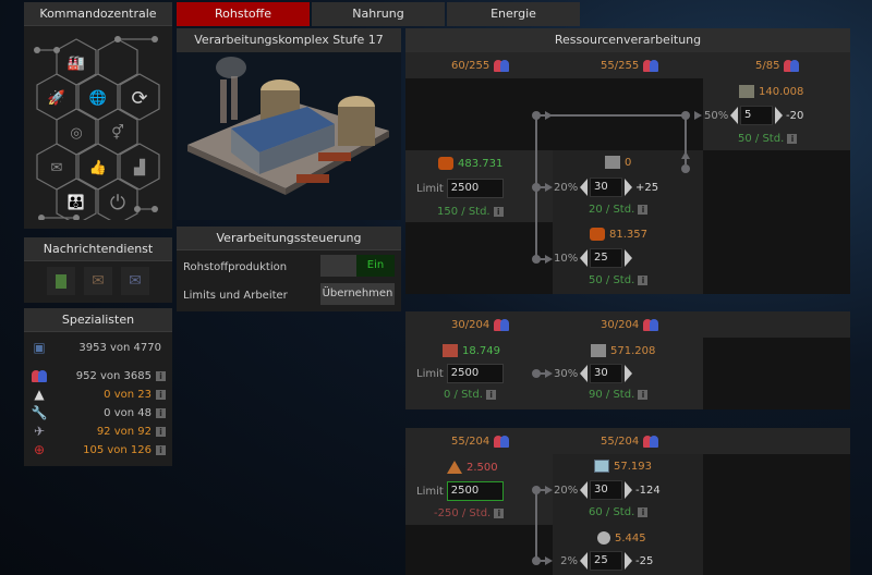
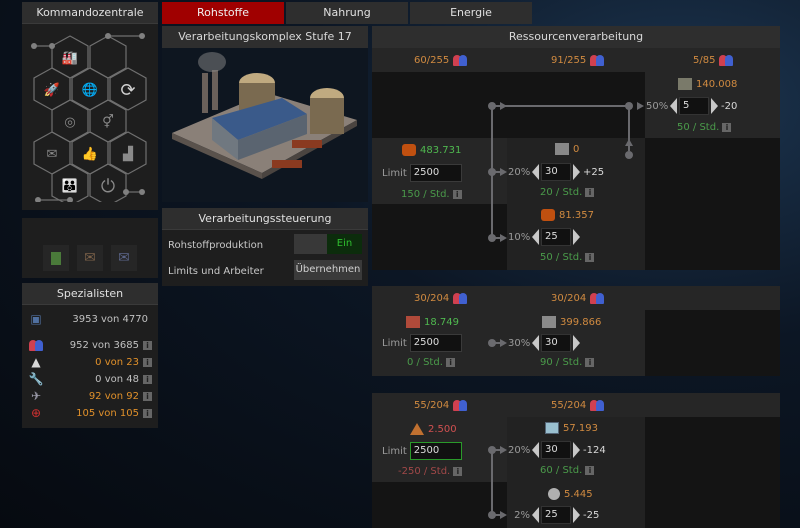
  Kommandozentrale
  🏭
  🚀
  🌐
  ⟳
  ◎
  ⚥
  ✉
  👍
  ▟
  👪
  ⏻
- Nachrichtendienst
  ✉
  ✉
  Spezialisten
  ▣
  3953 von 4770
  952 von 3685
  i
  ▲
  0 von 23
  i
  🔧
  0 von 48
  i
  ✈
  92 von 92
  i
  ⊕
- 105 von 126
+ 105 von 105
  i
  Rohstoffe
  Nahrung
  Energie
  Verarbeitungskomplex Stufe 17
  Verarbeitungssteuerung
  Rohstoffproduktion
  Ein
  Limits und Arbeiter
  Übernehmen
  Ressourcenverarbeitung
  60/255
- 55/255
+ 91/255
  5/85
  483.731
  Limit
  2500
  150 / Std. i
  0
  20%
  30
  +25
  20 / Std. i
  81.357
  10%
  25
  50 / Std. i
  140.008
  50%
  5
  -20
  50 / Std. i
  30/204
  30/204
  18.749
  Limit
  2500
  0 / Std. i
- 571.208
+ 399.866
  30%
  30
  90 / Std. i
  55/204
  55/204
  2.500
  Limit
  2500
  -250 / Std. i
  57.193
  20%
  30
  -124
  60 / Std. i
  5.445
  2%
  25
  -25
